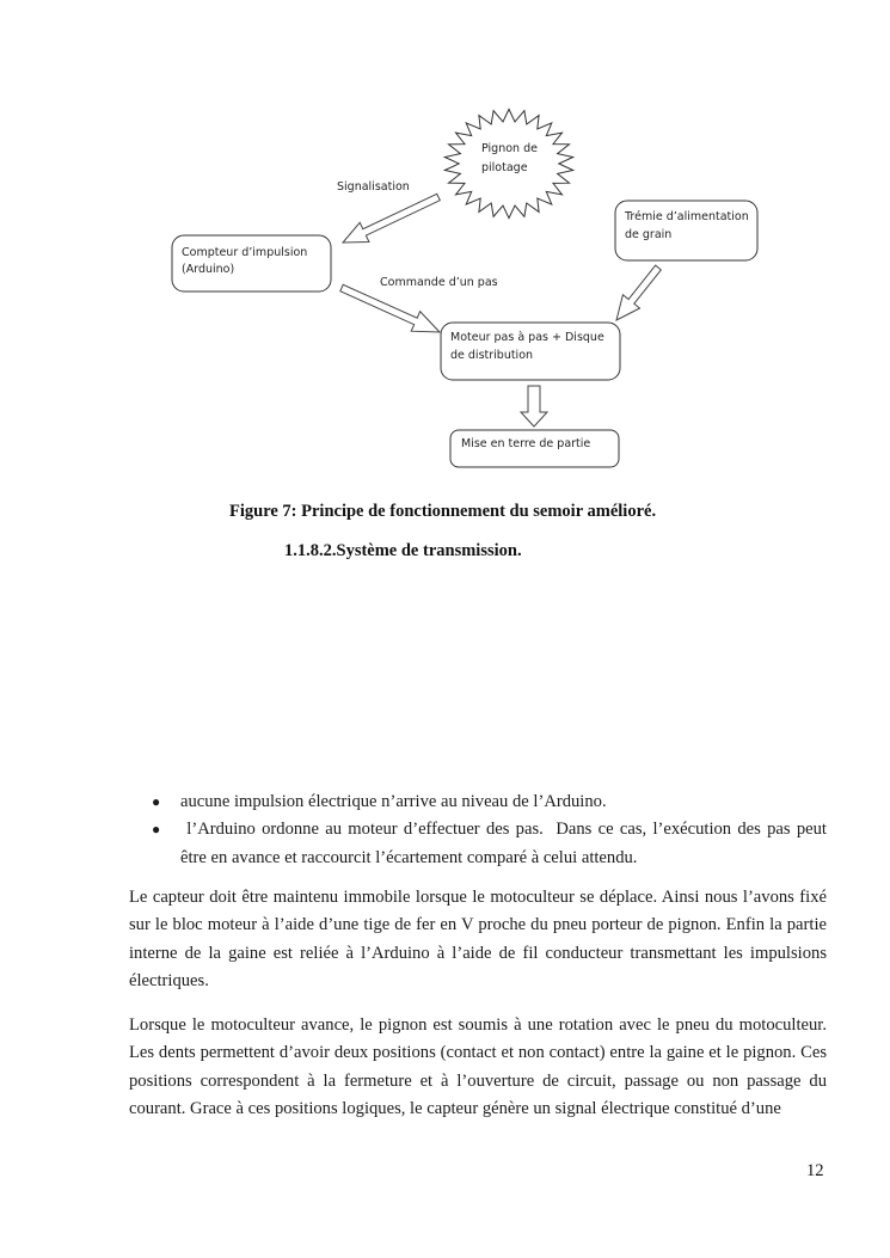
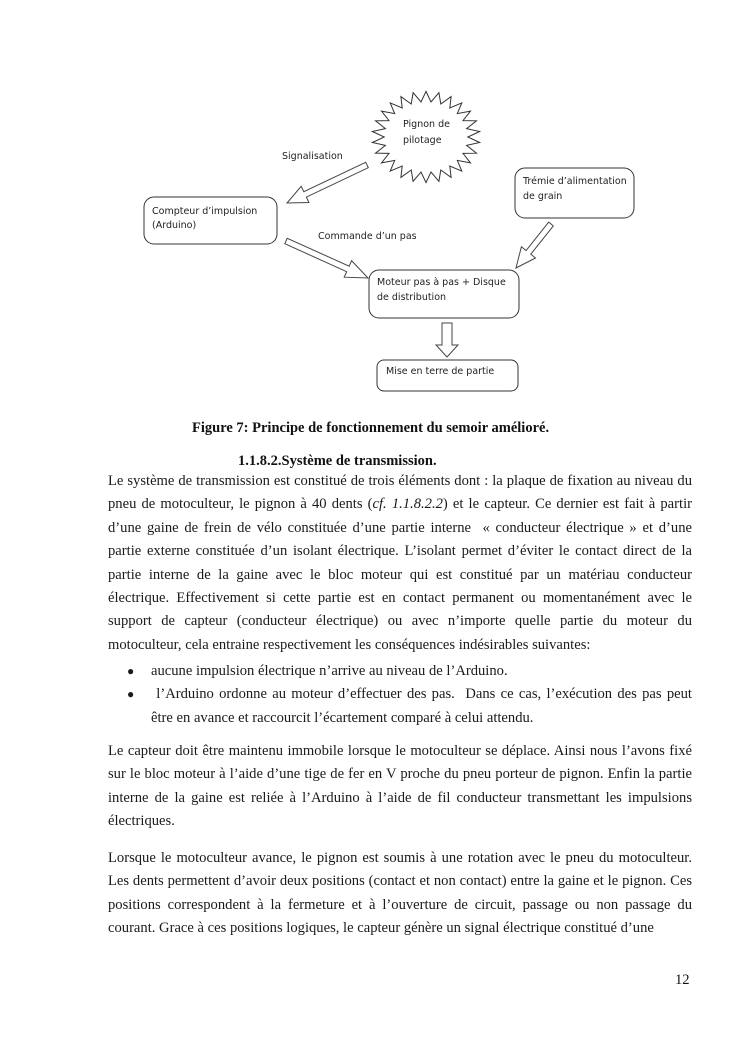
  Pignon de
  pilotage
  Compteur d’impulsion
  (Arduino)
  Trémie d’alimentation
  de grain
  Moteur pas à pas + Disque
  de distribution
  Mise en terre de partie
  Signalisation
  Commande d’un pas
  Figure 7: Principe de fonctionnement du semoir amélioré.
  1.1.8.2.Système de transmission.
+ Le système de transmission est constitué de trois éléments dont : la plaque de fixation au niveau du pneu de motoculteur, le pignon à 40 dents (cf. 1.1.8.2.2) et le capteur. Ce dernier est fait à partir d’une gaine de frein de vélo constituée d’une partie interne « conducteur électrique » et d’une partie externe constituée d’un isolant électrique. L’isolant permet d’éviter le contact direct de la partie interne de la gaine avec le bloc moteur qui est constitué par un matériau conducteur électrique. Effectivement si cette partie est en contact permanent ou momentanément avec le support de capteur (conducteur électrique) ou avec n’importe quelle partie du moteur du motoculteur, cela entraine respectivement les conséquences indésirables suivantes:
  ●
  aucune impulsion électrique n’arrive au niveau de l’Arduino.
  ●
  l’Arduino ordonne au moteur d’effectuer des pas. Dans ce cas, l’exécution des pas peut être en avance et raccourcit l’écartement comparé à celui attendu.
  Le capteur doit être maintenu immobile lorsque le motoculteur se déplace. Ainsi nous l’avons fixé sur le bloc moteur à l’aide d’une tige de fer en V proche du pneu porteur de pignon. Enfin la partie interne de la gaine est reliée à l’Arduino à l’aide de fil conducteur transmettant les impulsions électriques.
  Lorsque le motoculteur avance, le pignon est soumis à une rotation avec le pneu du motoculteur. Les dents permettent d’avoir deux positions (contact et non contact) entre la gaine et le pignon. Ces positions correspondent à la fermeture et à l’ouverture de circuit, passage ou non passage du courant. Grace à ces positions logiques, le capteur génère un signal électrique constitué d’une
  12
